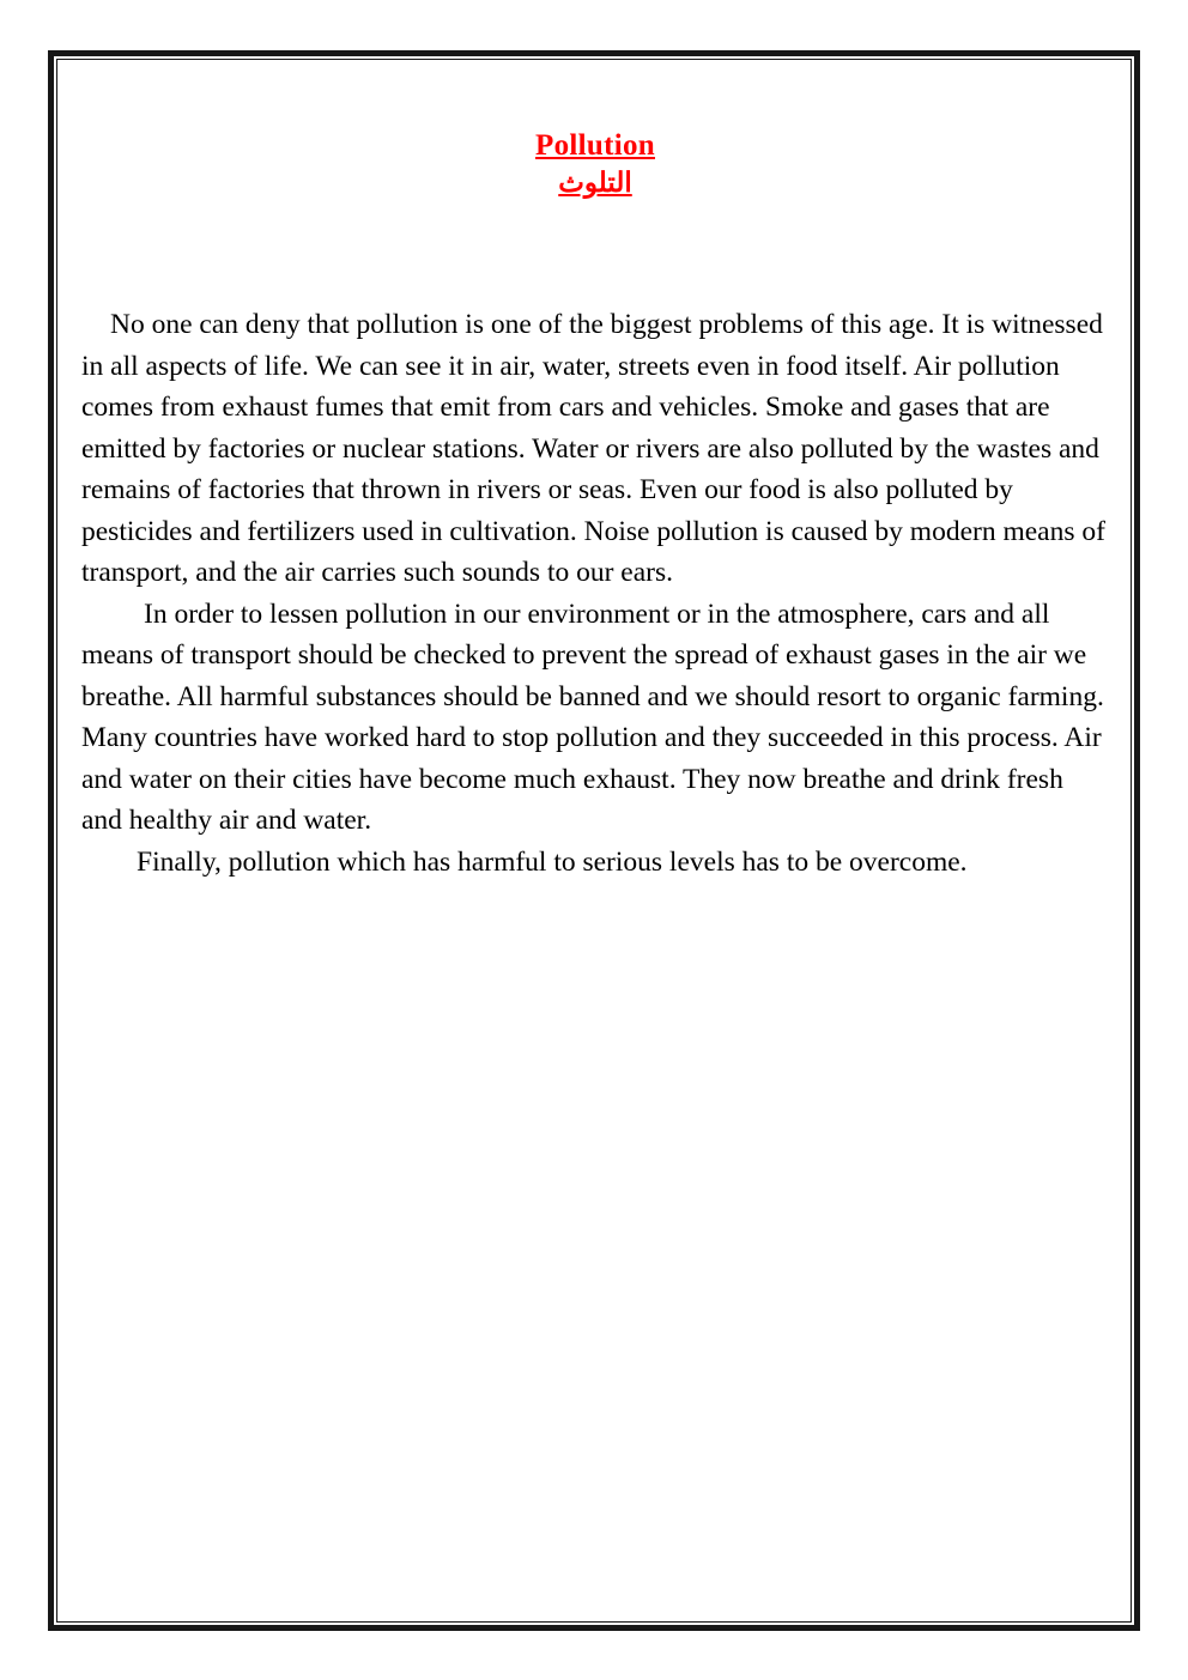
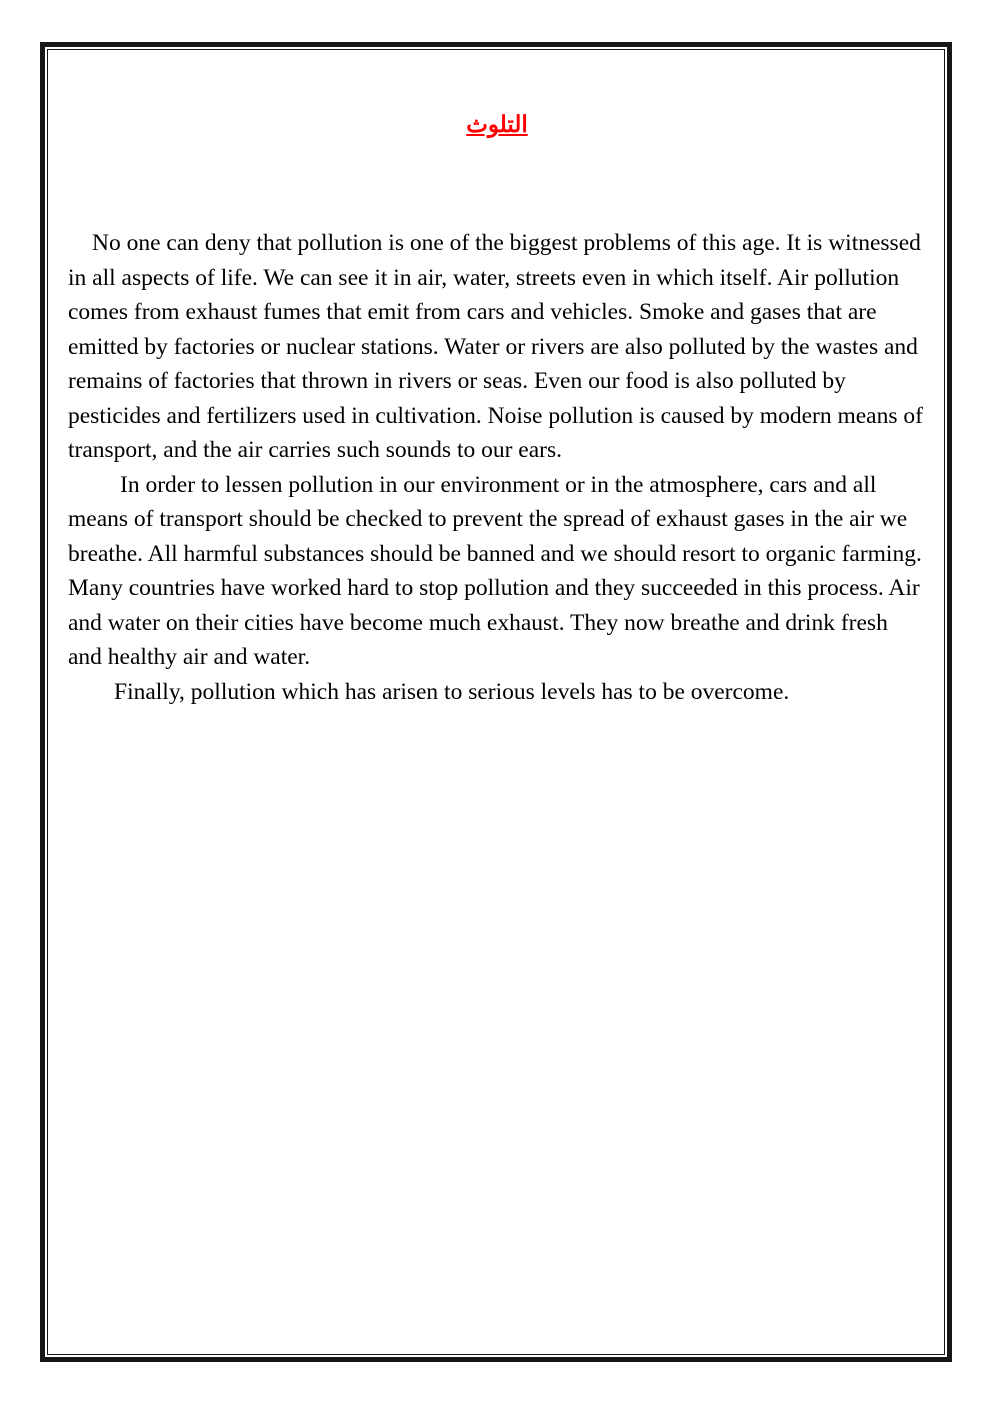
- Pollution
  التلوث
- No one can deny that pollution is one of the biggest problems of this age. It is witnessed in all aspects of life. We can see it in air, water, streets even in food itself. Air pollution comes from exhaust fumes that emit from cars and vehicles. Smoke and gases that are emitted by factories or nuclear stations. Water or rivers are also polluted by the wastes and remains of factories that thrown in rivers or seas. Even our food is also polluted by pesticides and fertilizers used in cultivation. Noise pollution is caused by modern means of transport, and the air carries such sounds to our ears.
+ No one can deny that pollution is one of the biggest problems of this age. It is witnessed in all aspects of life. We can see it in air, water, streets even in which itself. Air pollution comes from exhaust fumes that emit from cars and vehicles. Smoke and gases that are emitted by factories or nuclear stations. Water or rivers are also polluted by the wastes and remains of factories that thrown in rivers or seas. Even our food is also polluted by pesticides and fertilizers used in cultivation. Noise pollution is caused by modern means of transport, and the air carries such sounds to our ears.
  In order to lessen pollution in our environment or in the atmosphere, cars and all means of transport should be checked to prevent the spread of exhaust gases in the air we breathe. All harmful substances should be banned and we should resort to organic farming. Many countries have worked hard to stop pollution and they succeeded in this process. Air and water on their cities have become much exhaust. They now breathe and drink fresh and healthy air and water.
- Finally, pollution which has harmful to serious levels has to be overcome.
+ Finally, pollution which has arisen to serious levels has to be overcome.
